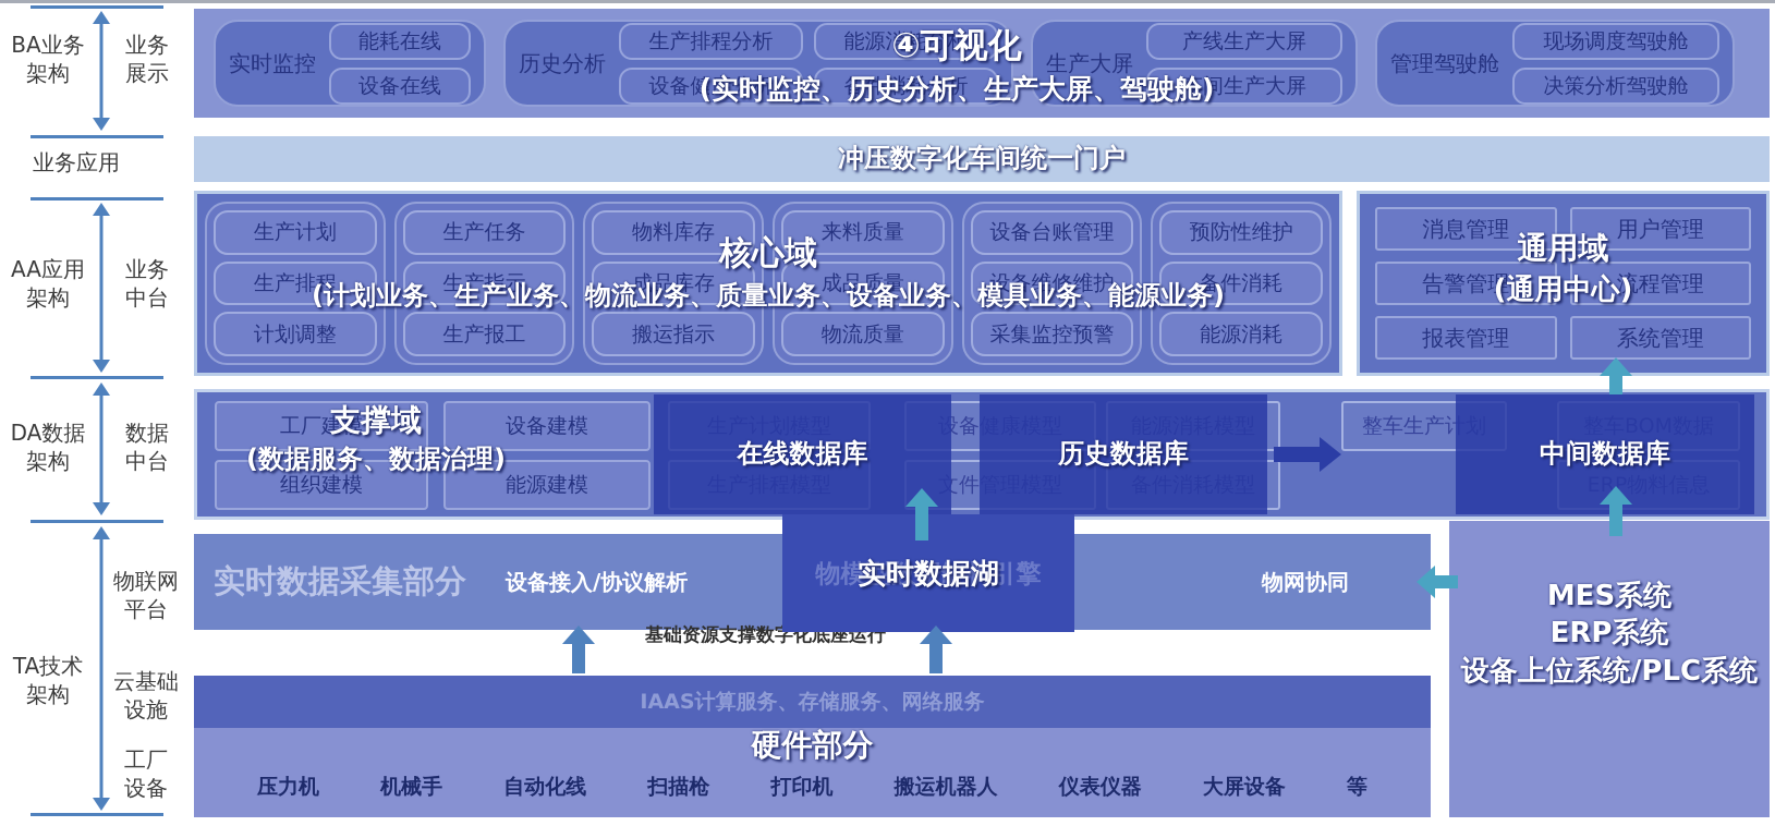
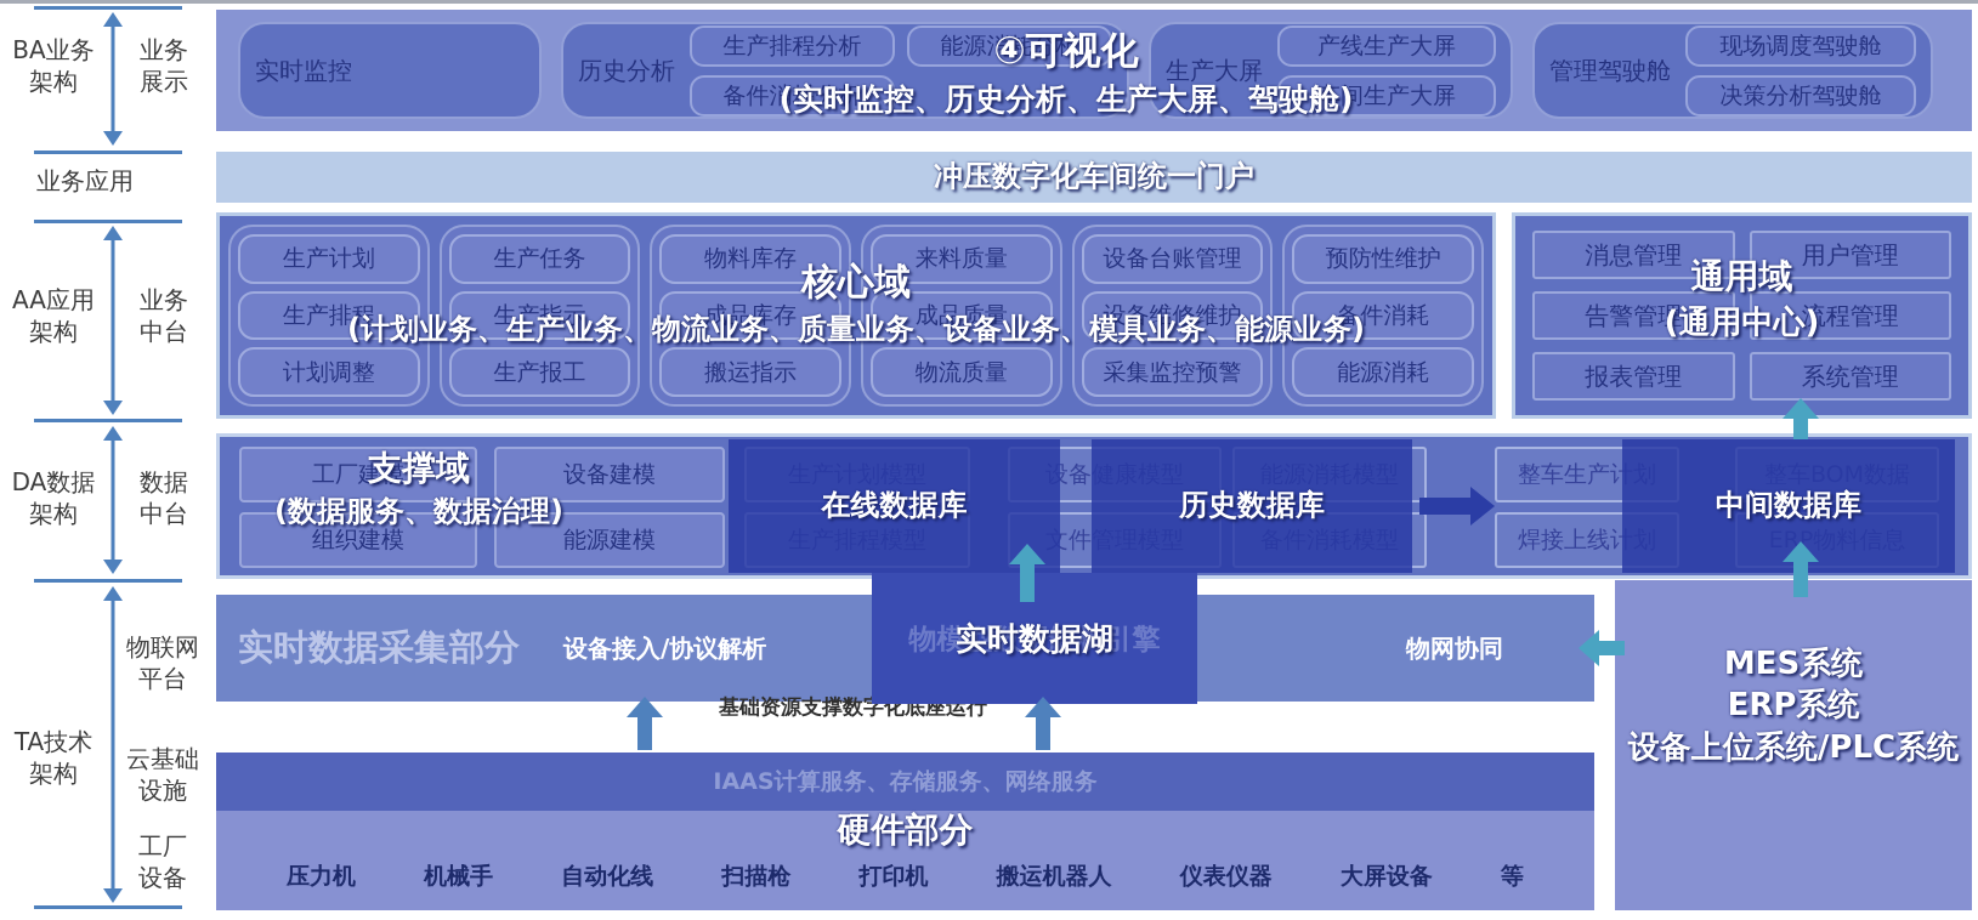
  BA业务
  架构
  业务
  展示
  业务应用
  AA应用
  架构
  业务
  中台
  DA数据
  架构
  数据
  中台
  TA技术
  架构
  物联网
  平台
  云基础
  设施
  工厂
  设备
  实时监控
- 能耗在线
- 设备在线
  历史分析
  生产排程分析
  能源消耗分析
- 设备健康分析
  备件消耗分析
  生产大屏
  产线生产大屏
  车间生产大屏
  管理驾驶舱
  现场调度驾驶舱
  决策分析驾驶舱
  ④可视化
  (实时监控、历史分析、生产大屏、驾驶舱)
  冲压数字化车间统一门户
  生产计划
  生产排程
  计划调整
  生产任务
  生产指示
  生产报工
  物料库存
  成品库存
  搬运指示
  来料质量
  成品质量
  物流质量
  设备台账管理
  设备维修维护
  采集监控预警
  预防性维护
  备件消耗
  能源消耗
  核心域
  (计划业务、生产业务、物流业务、质量业务、设备业务、模具业务、能源业务)
  消息管理
  用户管理
  告警管理
  流程管理
  报表管理
  系统管理
  通用域
  (通用中心)
  工厂建模
  设备建模
  组织建模
  能源建模
  设备健康模型
  文件管理模型
  整车生产计划
+ 焊接上线计划
  ERP物料信息
  在线数据库
  历史数据库
  中间数据库
  支撑域
  (数据服务、数据治理)
  实时数据采集部分
  设备接入/协议解析
  物模型数据解析引擎
  实时数据湖
  物网协同
  MES系统
  ERP系统
  设备上位系统/PLC系统
  基础资源支撑数字化底座运行
  IAAS计算服务、存储服务、网络服务
  硬件部分
  压力机
  机械手
  自动化线
  扫描枪
  打印机
  搬运机器人
  仪表仪器
  大屏设备
  等
